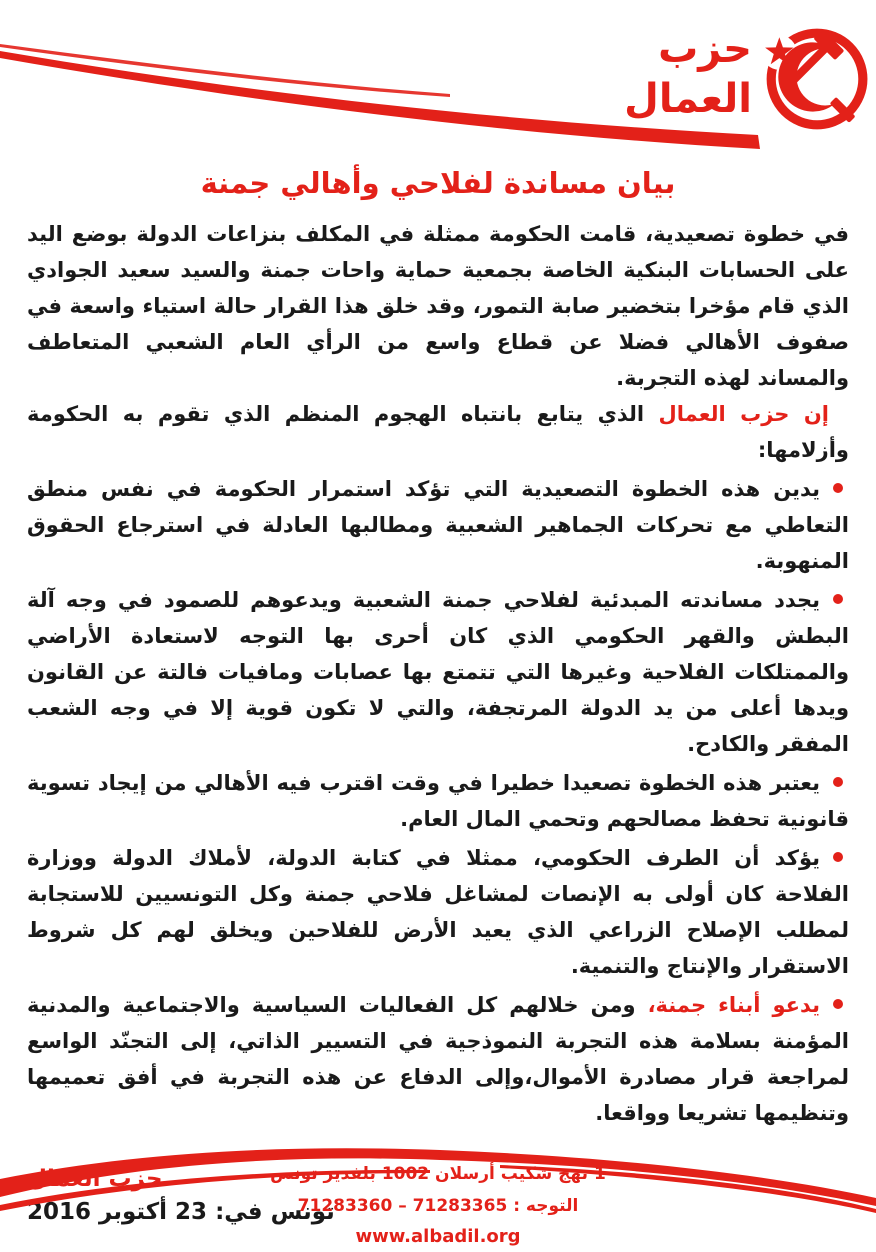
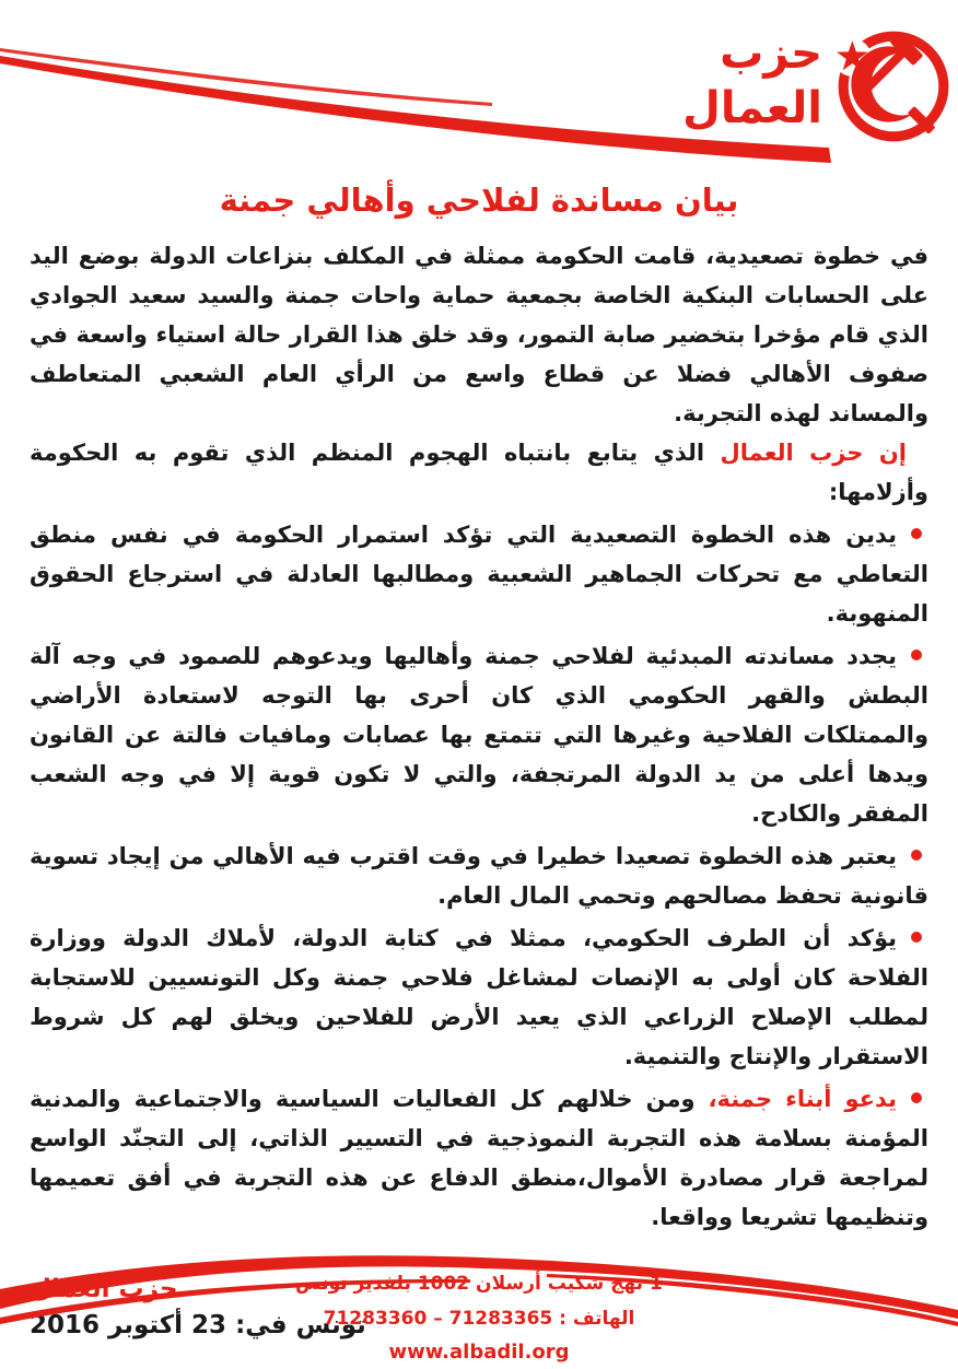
  حزب
  العمال
  بيان مساندة لفلاحي وأهالي جمنة
  في خطوة تصعيدية، قامت الحكومة ممثلة في المكلف بنزاعات الدولة بوضع اليد على الحسابات البنكية الخاصة بجمعية حماية واحات جمنة والسيد سعيد الجوادي الذي قام مؤخرا بتخضير صابة التمور، وقد خلق هذا القرار حالة استياء واسعة في صفوف الأهالي فضلا عن قطاع واسع من الرأي العام الشعبي المتعاطف والمساند لهذه التجربة.
  إن حزب العمال الذي يتابع بانتباه الهجوم المنظم الذي تقوم به الحكومة وأزلامها:
  يدين هذه الخطوة التصعيدية التي تؤكد استمرار الحكومة في نفس منطق التعاطي مع تحركات الجماهير الشعبية ومطالبها العادلة في استرجاع الحقوق المنهوبة.
- يجدد مساندته المبدئية لفلاحي جمنة الشعبية ويدعوهم للصمود في وجه آلة البطش والقهر الحكومي الذي كان أحرى بها التوجه لاستعادة الأراضي والممتلكات الفلاحية وغيرها التي تتمتع بها عصابات ومافيات فالتة عن القانون ويدها أعلى من يد الدولة المرتجفة، والتي لا تكون قوية إلا في وجه الشعب المفقر والكادح.
+ يجدد مساندته المبدئية لفلاحي جمنة وأهاليها ويدعوهم للصمود في وجه آلة البطش والقهر الحكومي الذي كان أحرى بها التوجه لاستعادة الأراضي والممتلكات الفلاحية وغيرها التي تتمتع بها عصابات ومافيات فالتة عن القانون ويدها أعلى من يد الدولة المرتجفة، والتي لا تكون قوية إلا في وجه الشعب المفقر والكادح.
  يعتبر هذه الخطوة تصعيدا خطيرا في وقت اقترب فيه الأهالي من إيجاد تسوية قانونية تحفظ مصالحهم وتحمي المال العام.
  يؤكد أن الطرف الحكومي، ممثلا في كتابة الدولة، لأملاك الدولة ووزارة الفلاحة كان أولى به الإنصات لمشاغل فلاحي جمنة وكل التونسيين للاستجابة لمطلب الإصلاح الزراعي الذي يعيد الأرض للفلاحين ويخلق لهم كل شروط الاستقرار والإنتاج والتنمية.
- يدعو أبناء جمنة، ومن خلالهم كل الفعاليات السياسية والاجتماعية والمدنية المؤمنة بسلامة هذه التجربة النموذجية في التسيير الذاتي، إلى التجنّد الواسع لمراجعة قرار مصادرة الأموال،وإلى الدفاع عن هذه التجربة في أفق تعميمها وتنظيمها تشريعا وواقعا.
+ يدعو أبناء جمنة، ومن خلالهم كل الفعاليات السياسية والاجتماعية والمدنية المؤمنة بسلامة هذه التجربة النموذجية في التسيير الذاتي، إلى التجنّد الواسع لمراجعة قرار مصادرة الأموال،منطق الدفاع عن هذه التجربة في أفق تعميمها وتنظيمها تشريعا وواقعا.
  تونس في: 23 أكتوبر 2016
  1 نهج شكيب أرسلان 1002 بلفدير تونس
- التوجه : 71283365 – 71283360
+ الهاتف : 71283365 – 71283360
  www.albadil.org
